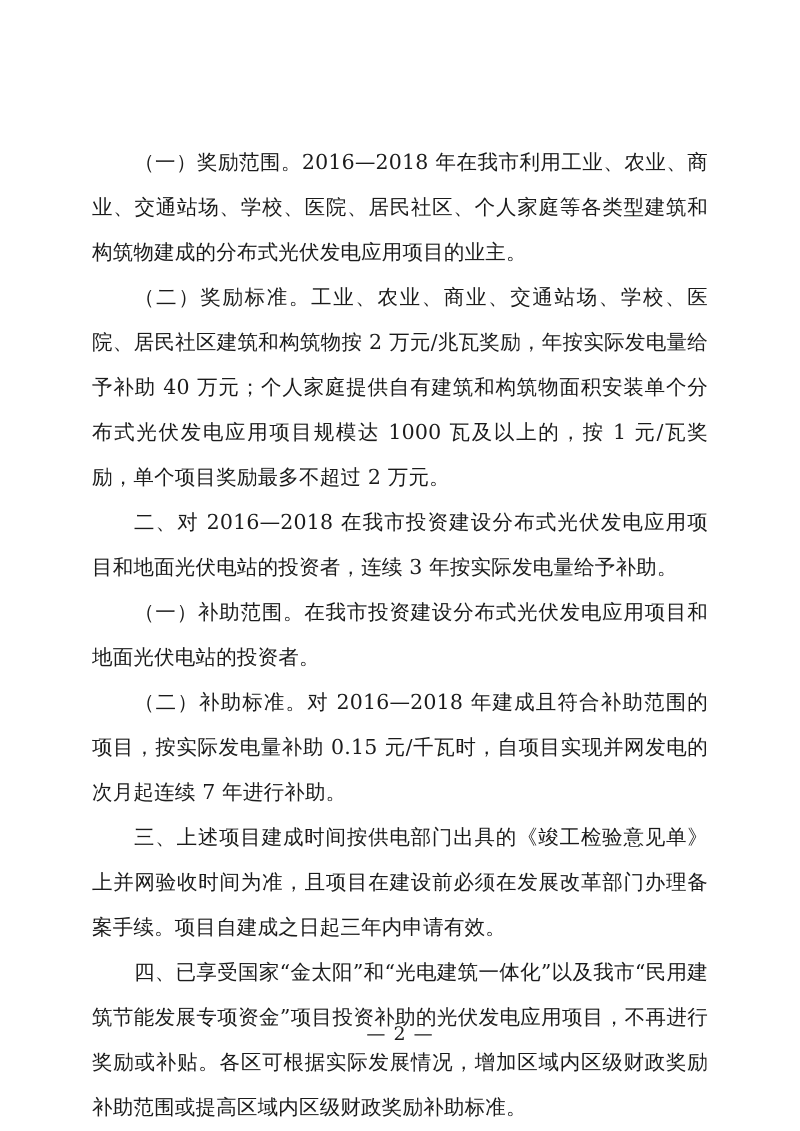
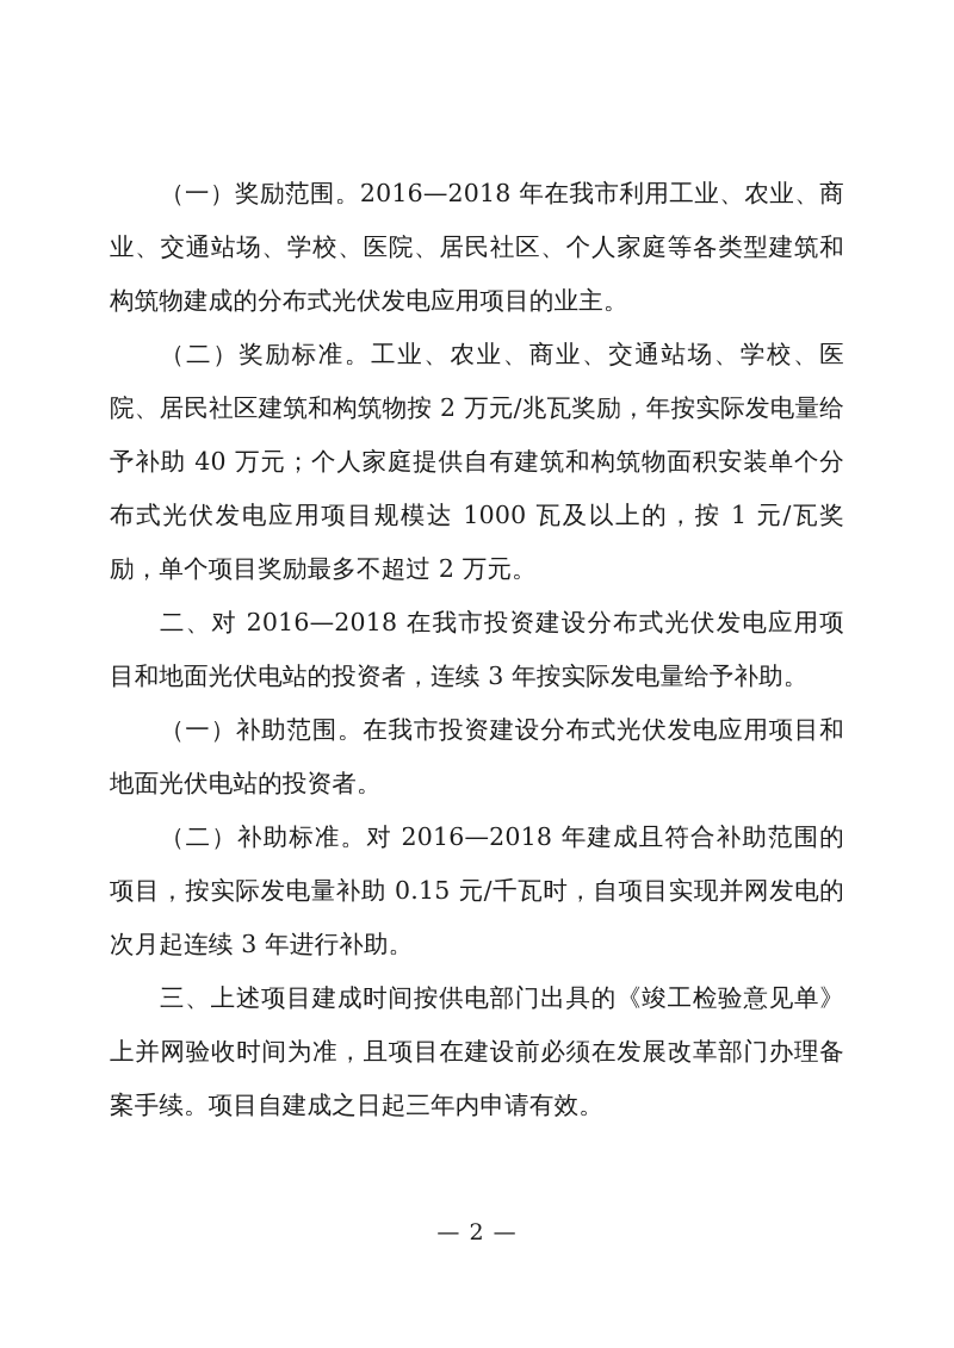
  （一）奖励范围。2016—2018 年在我市利用工业、农业、商业、交通站场、学校、医院、居民社区、个人家庭等各类型建筑和构筑物建成的分布式光伏发电应用项目的业主。
  （二）奖励标准。工业、农业、商业、交通站场、学校、医院、居民社区建筑和构筑物按 2 万元/兆瓦奖励，年按实际发电量给予补助 40 万元；个人家庭提供自有建筑和构筑物面积安装单个分布式光伏发电应用项目规模达 1000 瓦及以上的，按 1 元/瓦奖励，单个项目奖励最多不超过 2 万元。
  二、对 2016—2018 在我市投资建设分布式光伏发电应用项目和地面光伏电站的投资者，连续 3 年按实际发电量给予补助。
  （一）补助范围。在我市投资建设分布式光伏发电应用项目和地面光伏电站的投资者。
- （二）补助标准。对 2016—2018 年建成且符合补助范围的项目，按实际发电量补助 0.15 元/千瓦时，自项目实现并网发电的次月起连续 7 年进行补助。
+ （二）补助标准。对 2016—2018 年建成且符合补助范围的项目，按实际发电量补助 0.15 元/千瓦时，自项目实现并网发电的次月起连续 3 年进行补助。
  三、上述项目建成时间按供电部门出具的《竣工检验意见单》上并网验收时间为准，且项目在建设前必须在发展改革部门办理备案手续。项目自建成之日起三年内申请有效。
- 四、已享受国家“金太阳”和“光电建筑一体化”以及我市“民用建筑节能发展专项资金”项目投资补助的光伏发电应用项目，不再进行奖励或补贴。各区可根据实际发展情况，增加区域内区级财政奖励补助范围或提高区域内区级财政奖励补助标准。
  — 2 —
